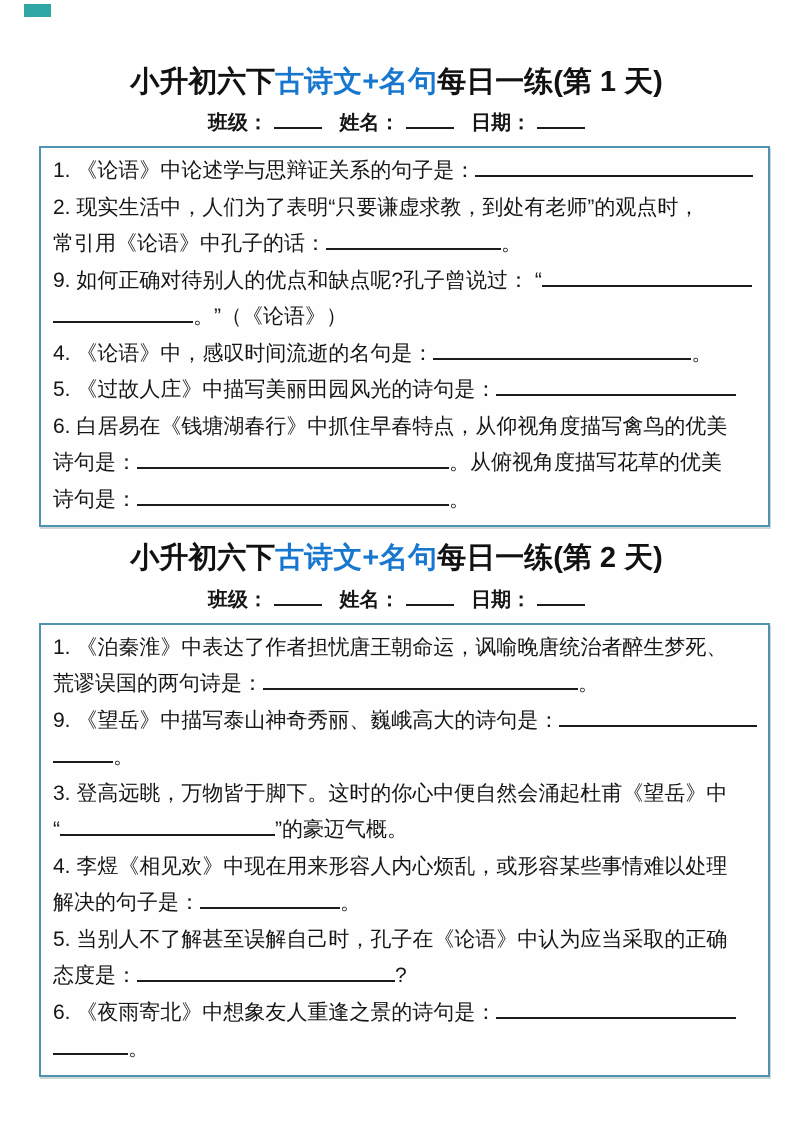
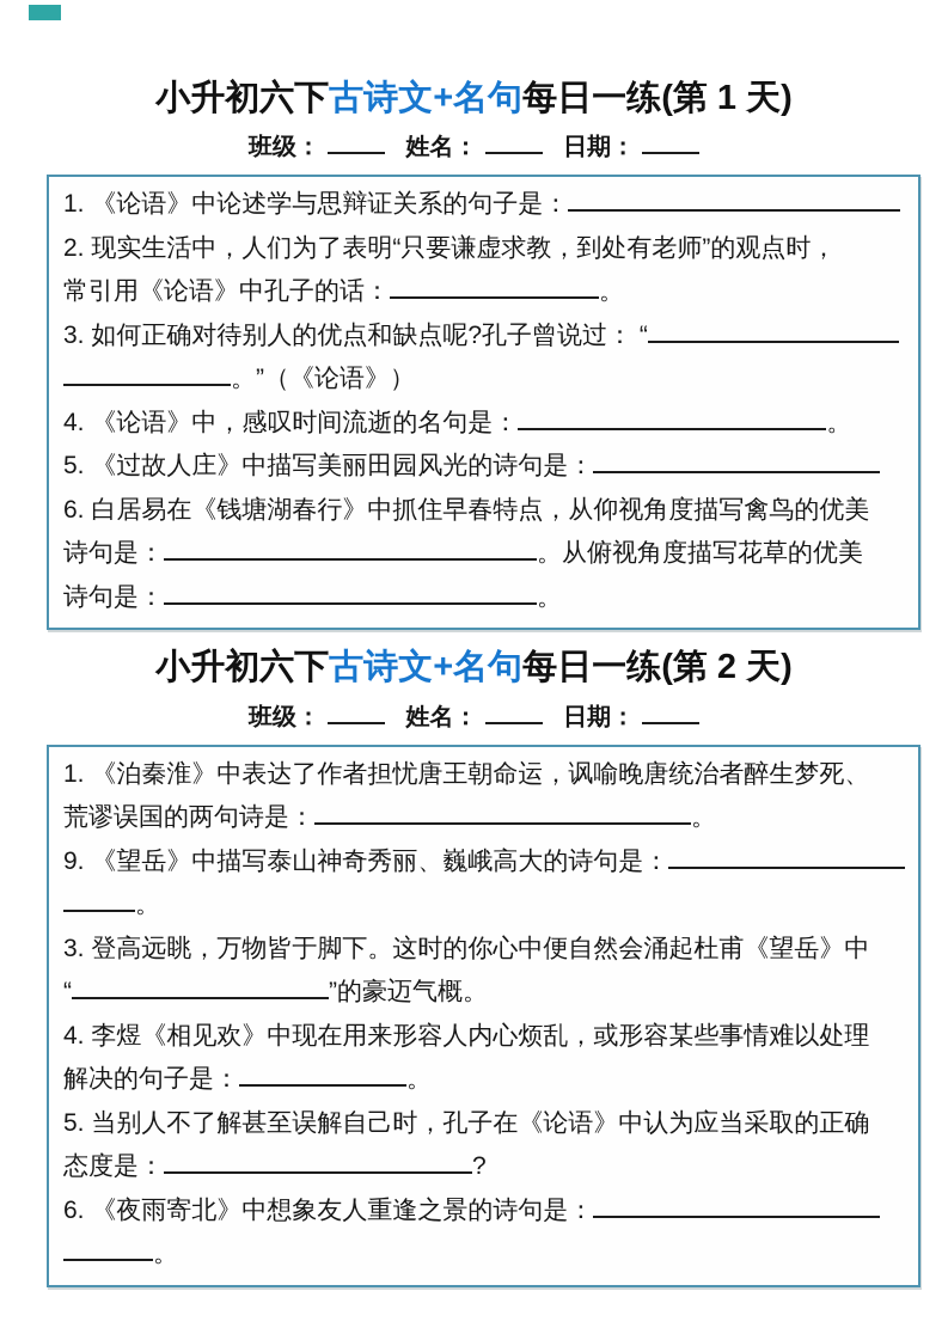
  小升初六下古诗文+名句每日一练(第 1 天)
  班级： 姓名： 日期：
  1. 《论语》中论述学与思辩证关系的句子是：
  2. 现实生活中，人们为了表明“只要谦虚求教，到处有老师”的观点时，
  常引用《论语》中孔子的话： 。
- 9. 如何正确对待别人的优点和缺点呢?孔子曾说过： “
+ 3. 如何正确对待别人的优点和缺点呢?孔子曾说过： “
  。”（《论语》）
  4. 《论语》中，感叹时间流逝的名句是： 。
  5. 《过故人庄》中描写美丽田园风光的诗句是：
  6. 白居易在《钱塘湖春行》中抓住早春特点，从仰视角度描写禽鸟的优美
  诗句是： 。从俯视角度描写花草的优美
  诗句是： 。
  小升初六下古诗文+名句每日一练(第 2 天)
  班级： 姓名： 日期：
  1. 《泊秦淮》中表达了作者担忧唐王朝命运，讽喻晚唐统治者醉生梦死、
  荒谬误国的两句诗是： 。
  9. 《望岳》中描写泰山神奇秀丽、巍峨高大的诗句是：
  。
  3. 登高远眺，万物皆于脚下。这时的你心中便自然会涌起杜甫《望岳》中
  “ ”的豪迈气概。
  4. 李煜《相见欢》中现在用来形容人内心烦乱，或形容某些事情难以处理
  解决的句子是： 。
  5. 当别人不了解甚至误解自己时，孔子在《论语》中认为应当采取的正确
  态度是： ?
  6. 《夜雨寄北》中想象友人重逢之景的诗句是：
  。
